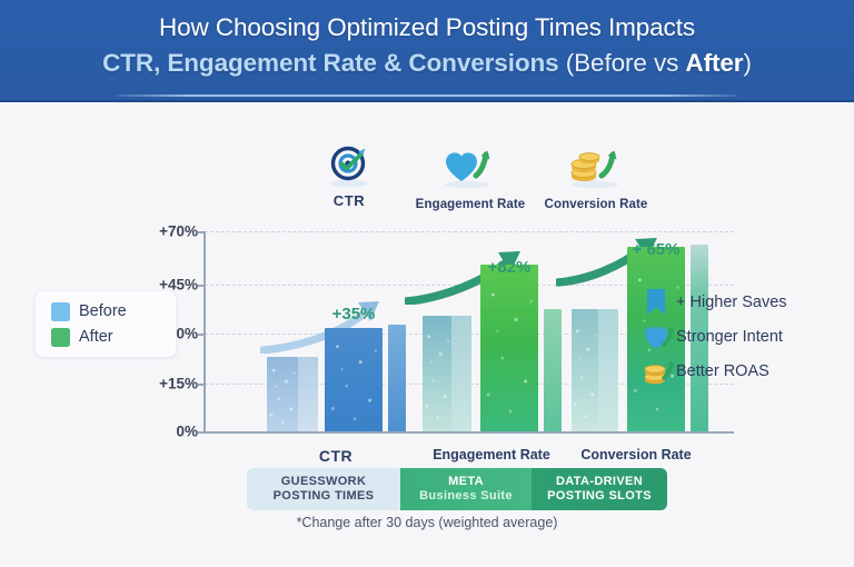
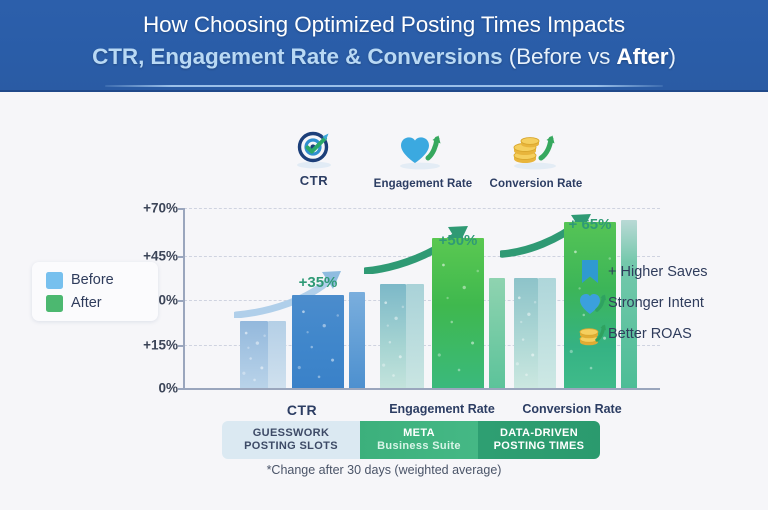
  How Choosing Optimized Posting Times Impacts
  CTR, Engagement Rate & Conversions (Before vs After)
  CTR
  Engagement Rate
  Conversion Rate
  +70%
  +45%
  +15%
  0%
  +35%
  CTR
- +82%
+ +50%
  Engagement Rate
  + 65%
  Conversion Rate
  Before
  After
  + Higher Saves
  Stronger Intent
  Better ROAS
  GUESSWORK
- POSTING TIMES
+ POSTING SLOTS
  META
  Business Suite
  DATA-DRIVEN
- POSTING SLOTS
+ POSTING TIMES
  *Change after 30 days (weighted average)
